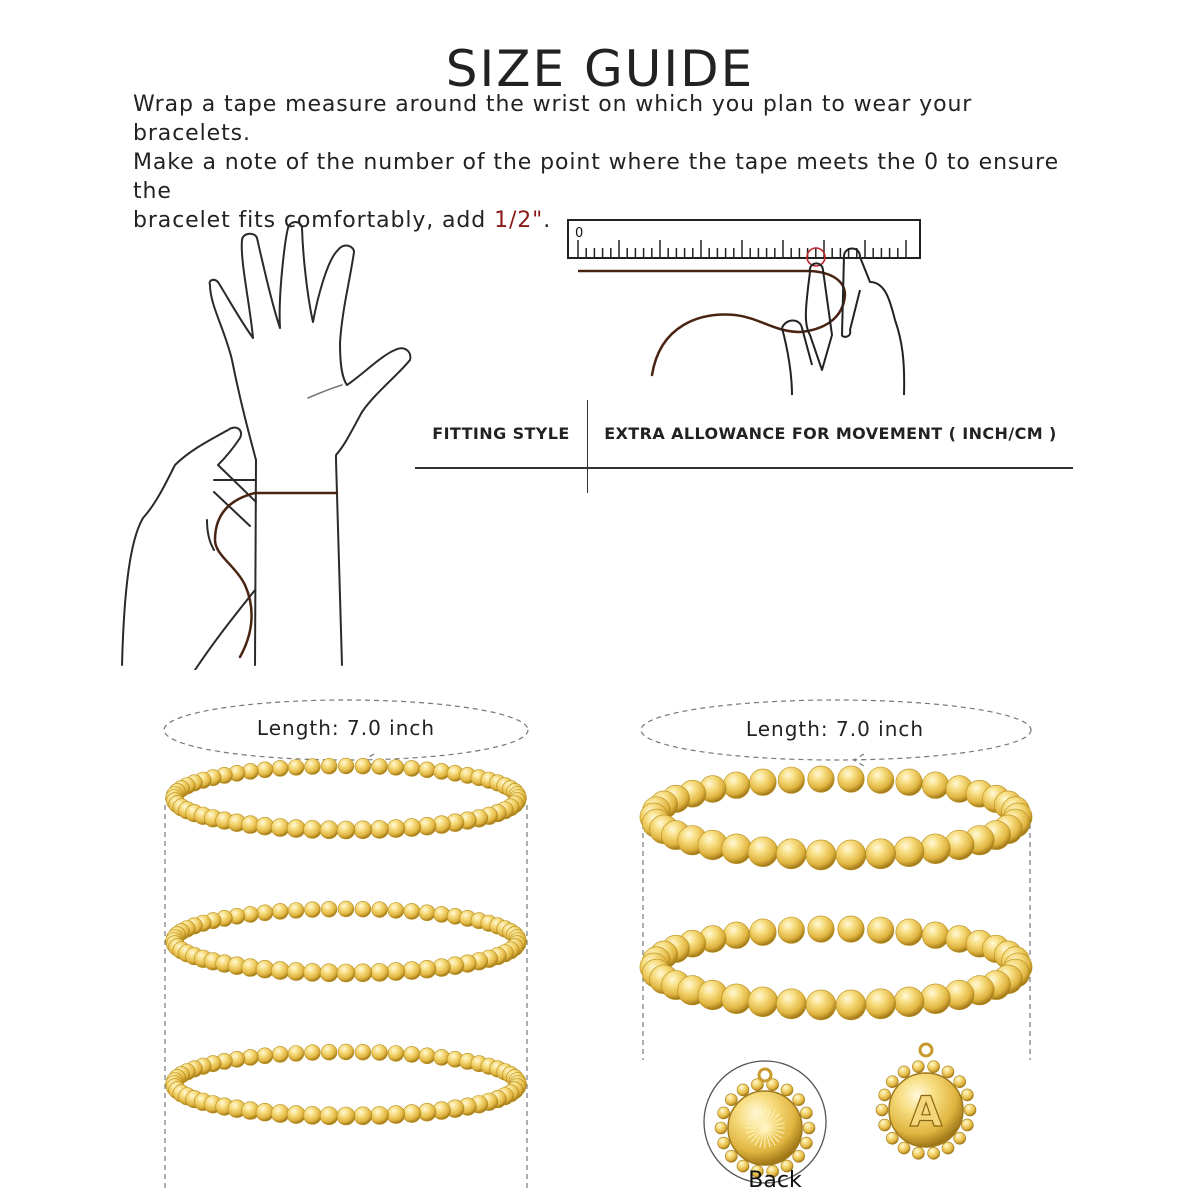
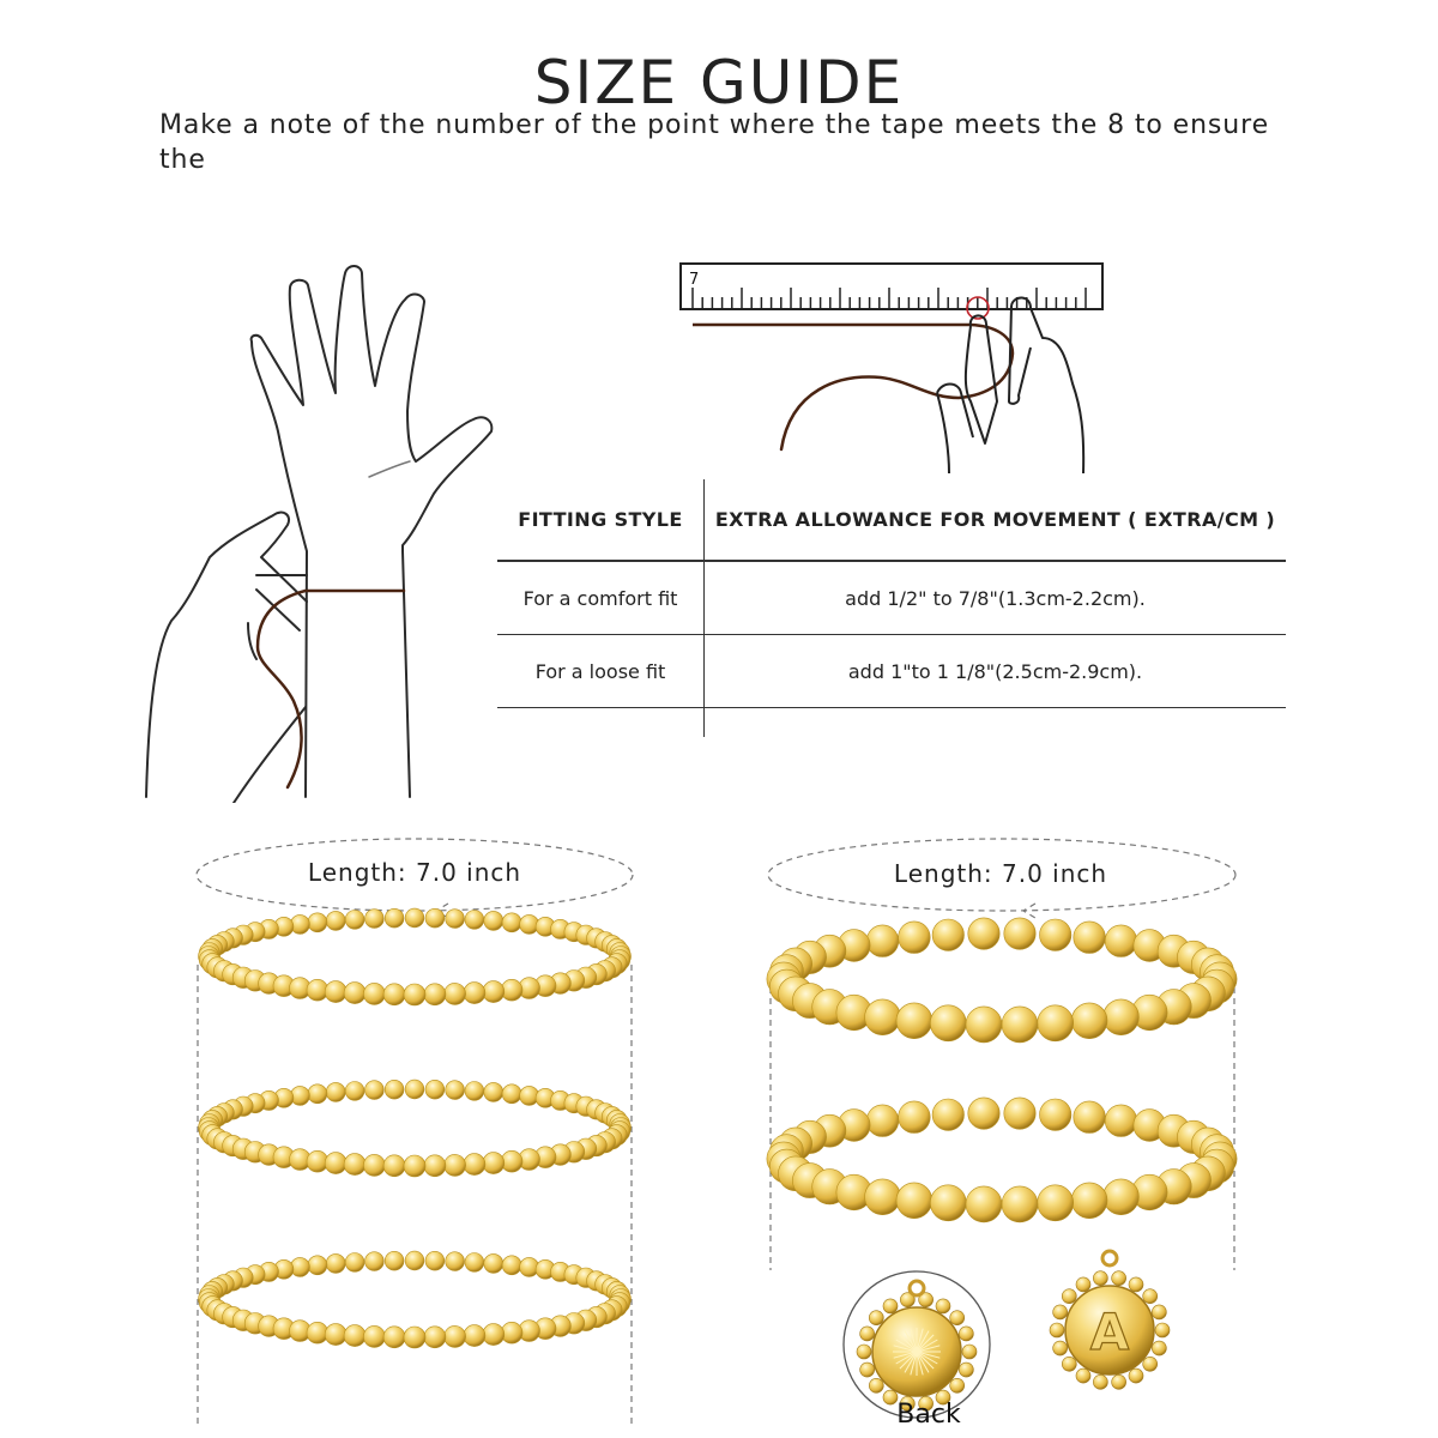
  SIZE GUIDE
- Wrap a tape measure around the wrist on which you plan to wear your bracelets.
- Make a note of the number of the point where the tape meets the 0 to ensure the
+ Make a note of the number of the point where the tape meets the 8 to ensure the
- bracelet fits comfortably, add 1/2".
- 0
+ 7
- FITTING STYLE	EXTRA ALLOWANCE FOR MOVEMENT ( INCH/CM )
+ FITTING STYLE	EXTRA ALLOWANCE FOR MOVEMENT ( EXTRA/CM )
+ For a comfort fit	add 1/2" to 7/8"(1.3cm-2.2cm).
+ For a loose fit	add 1"to 1 1/8"(2.5cm-2.9cm).
  A
  Length: 7.0 inch
  Length: 7.0 inch
  Back
